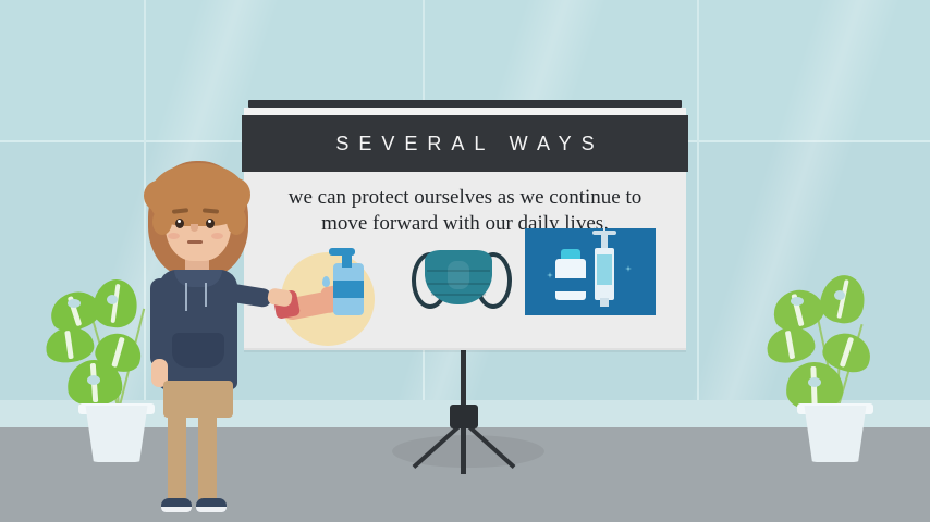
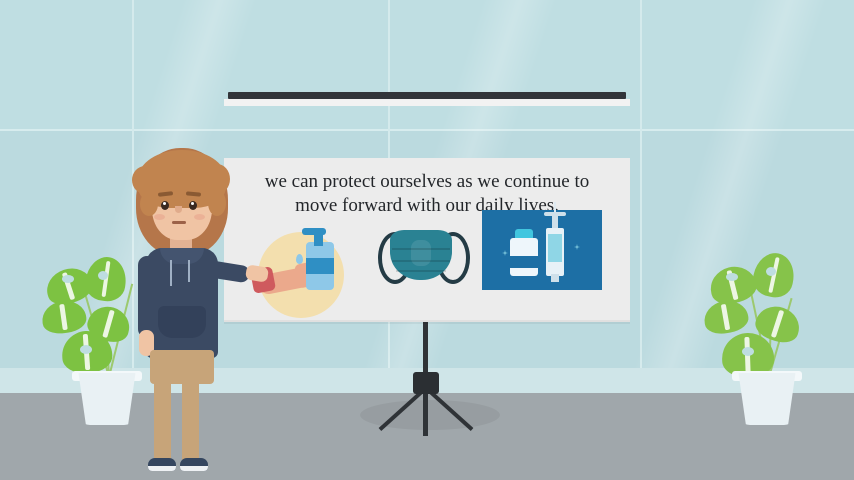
- SEVERAL WAYS
  we can protect ourselves as we continue to move forward with our daily lives.
